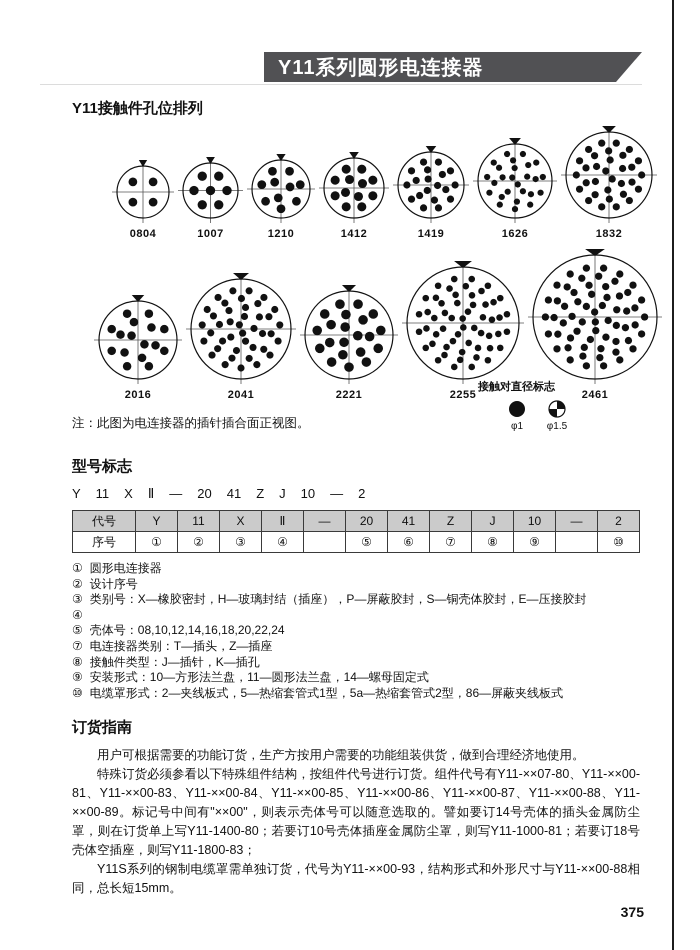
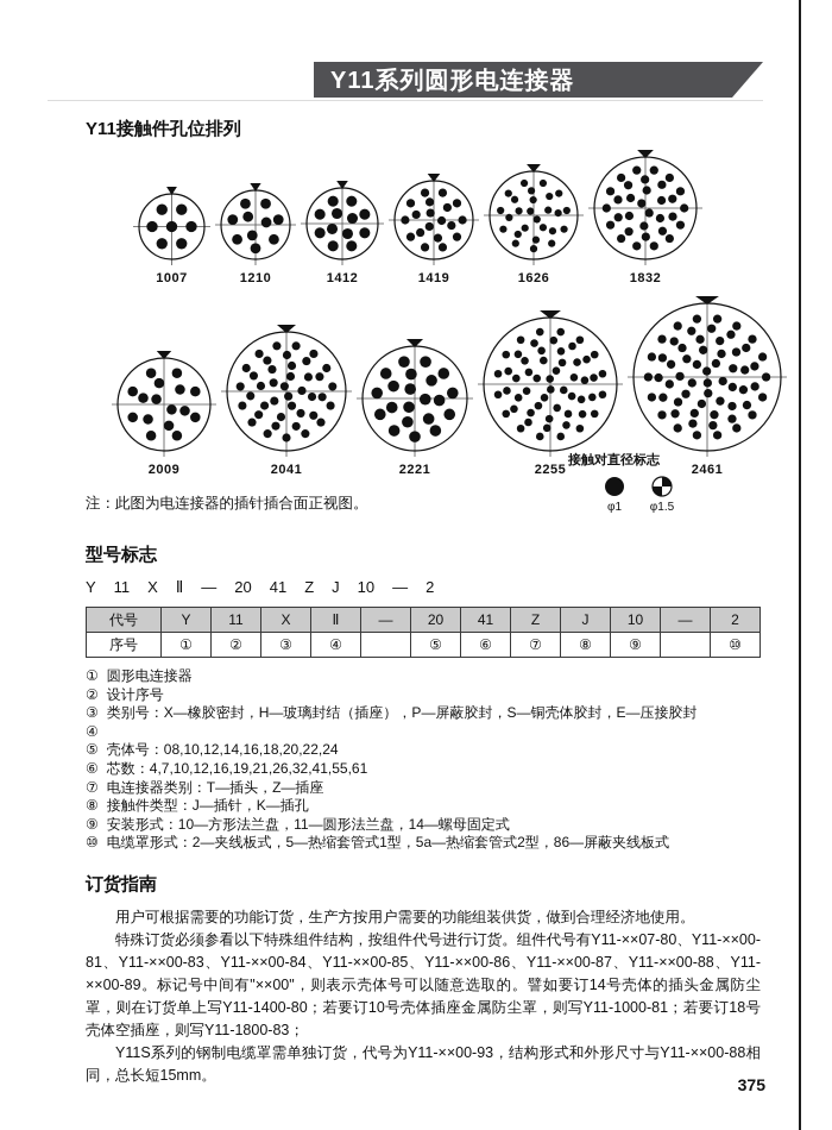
  Y11系列圆形电连接器
  Y11接触件孔位排列
- 0804
  1007
  1210
  1412
  1419
  1626
  1832
- 2016
+ 2009
  2041
  2221
  2255
  2461
  注：此图为电连接器的插针插合面正视图。
  型号标志
  Y
  11
  X
  Ⅱ
  —
  20
  41
  Z
  J
  10
  —
  2
  代号	Y	11	X	Ⅱ	—	20	41	Z	J	10	—	2
  序号	①	②	③	④		⑤	⑥	⑦	⑧	⑨		⑩
  ①
  圆形电连接器
  ②
  设计序号
  ③
  类别号：X—橡胶密封，H—玻璃封结（插座），P—屏蔽胶封，S—铜壳体胶封，E—压接胶封
  ④
  ⑤
  壳体号：08,10,12,14,16,18,20,22,24
+ ⑥
+ 芯数：4,7,10,12,16,19,21,26,32,41,55,61
  ⑦
  电连接器类别：T—插头，Z—插座
  ⑧
  接触件类型：J—插针，K—插孔
  ⑨
  安装形式：10—方形法兰盘，11—圆形法兰盘，14—螺母固定式
  ⑩
  电缆罩形式：2—夹线板式，5—热缩套管式1型，5a—热缩套管式2型，86—屏蔽夹线板式
  订货指南
  用户可根据需要的功能订货，生产方按用户需要的功能组装供货，做到合理经济地使用。
  特殊订货必须参看以下特殊组件结构，按组件代号进行订货。组件代号有Y11-××07-80、Y11-××00-81、Y11-××00-83、Y11-××00-84、Y11-××00-85、Y11-××00-86、Y11-××00-87、Y11-××00-88、Y11-××00-89。标记号中间有"××00"，则表示壳体号可以随意选取的。譬如要订14号壳体的插头金属防尘罩，则在订货单上写Y11-1400-80；若要订10号壳体插座金属防尘罩，则写Y11-1000-81；若要订18号壳体空插座，则写Y11-1800-83；
  Y11S系列的钢制电缆罩需单独订货，代号为Y11-××00-93，结构形式和外形尺寸与Y11-××00-88相同，总长短15mm。
  接触对直径标志
  φ1
  φ1.5
  375
